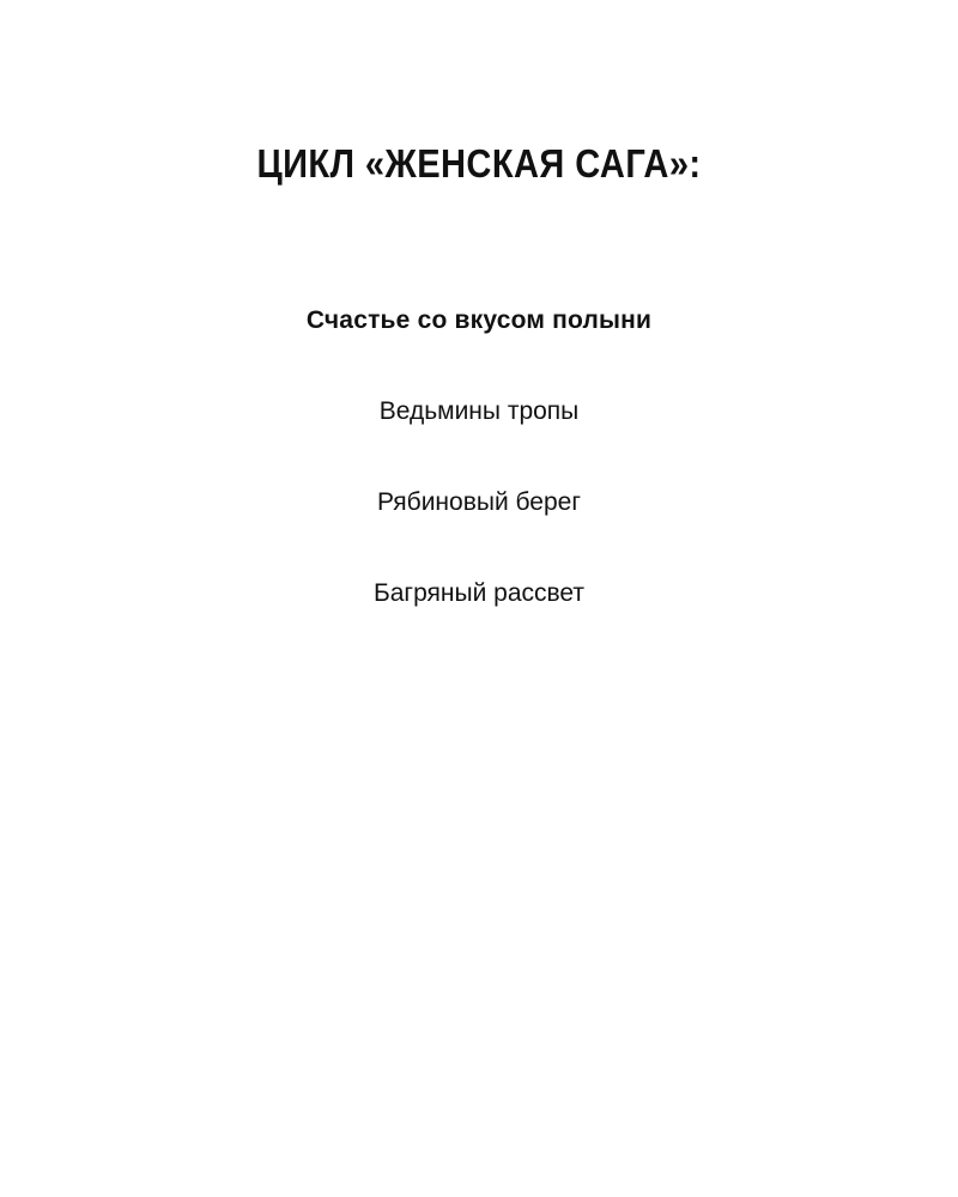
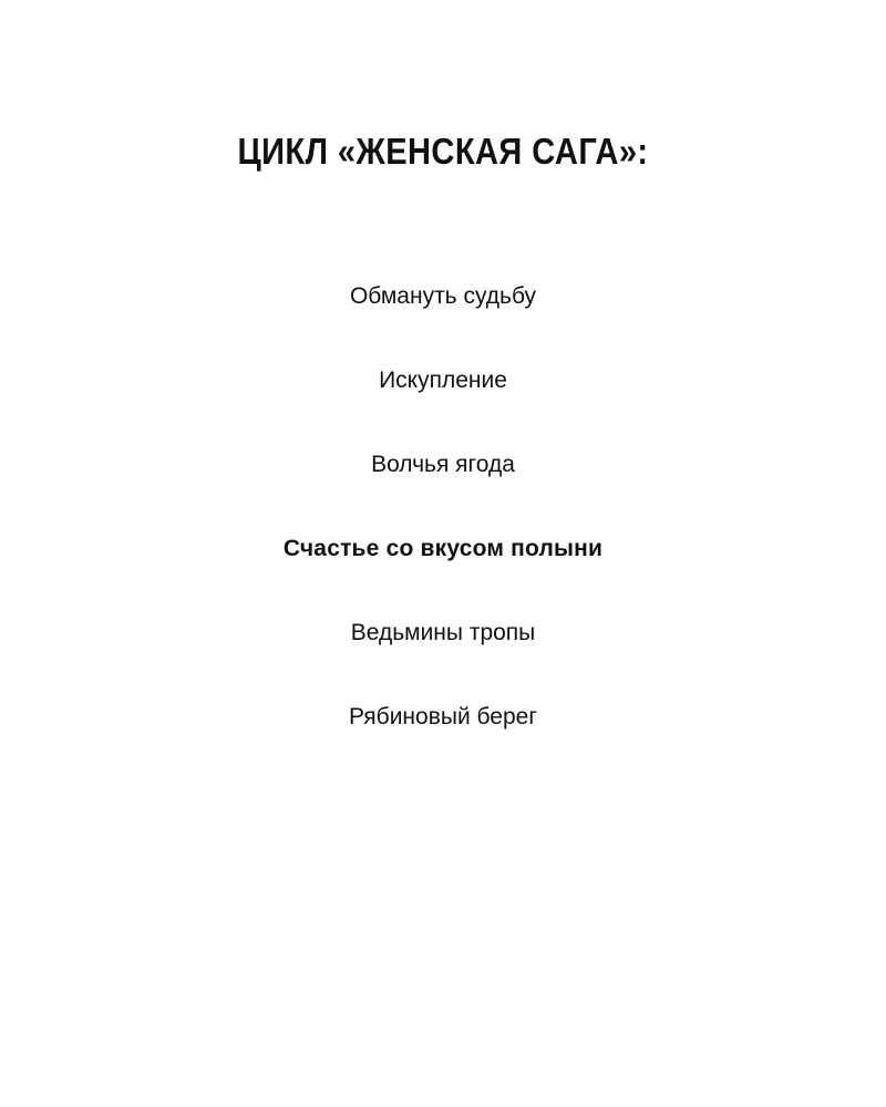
  ЦИКЛ «ЖЕНСКАЯ САГА»:
+ Обмануть судьбу
+ Искупление
+ Волчья ягода
  Счастье со вкусом полыни
  Ведьмины тропы
  Рябиновый берег
- Багряный рассвет
